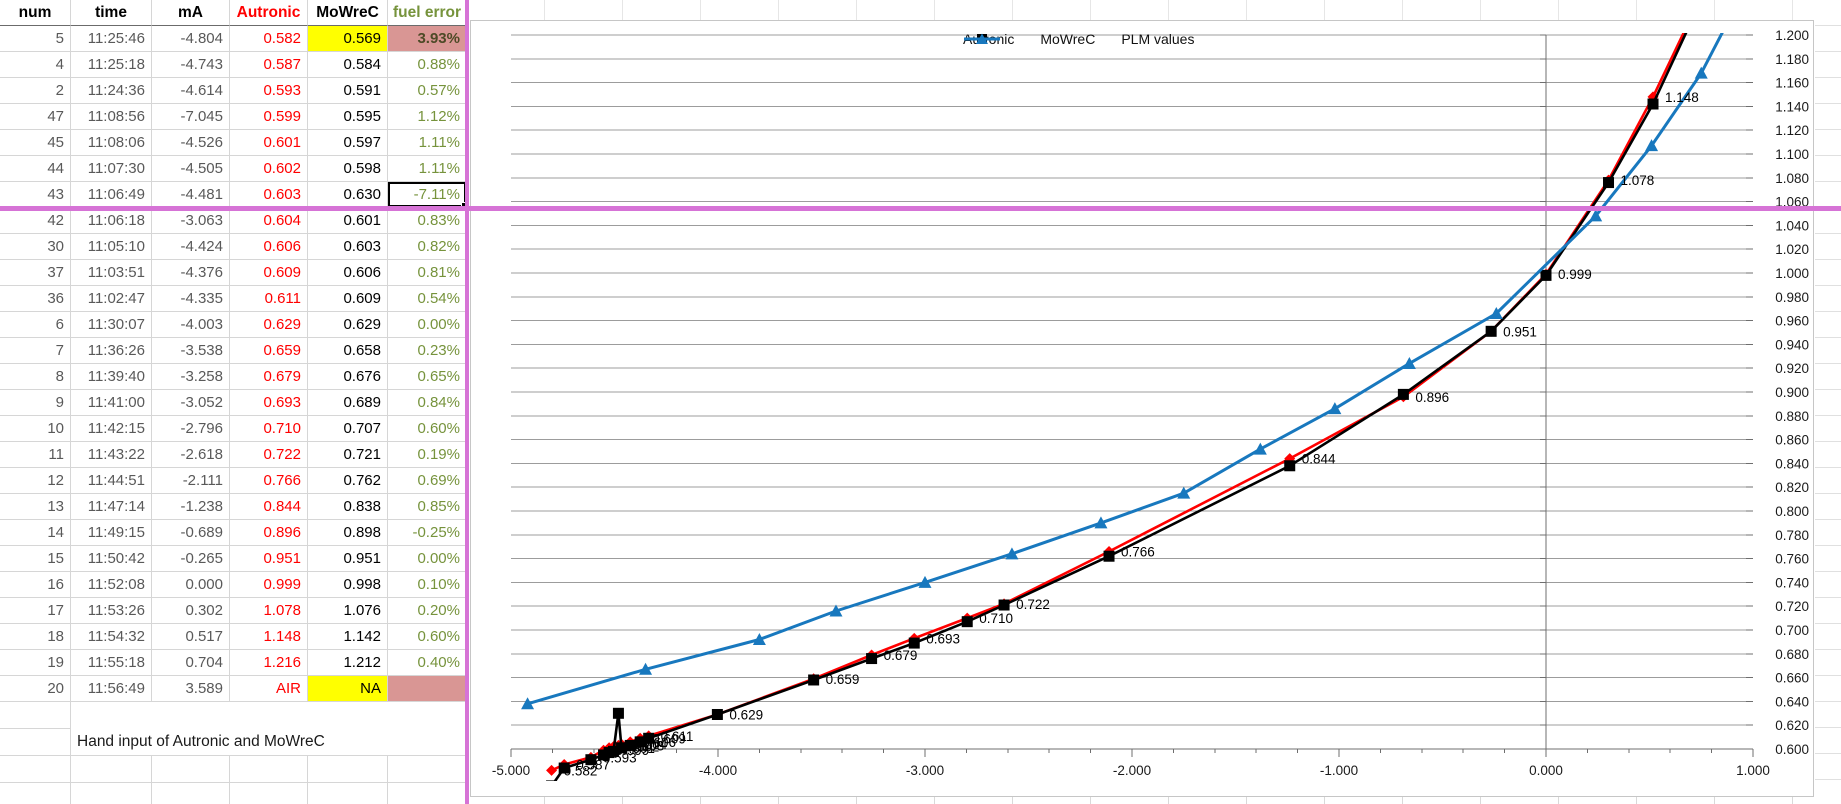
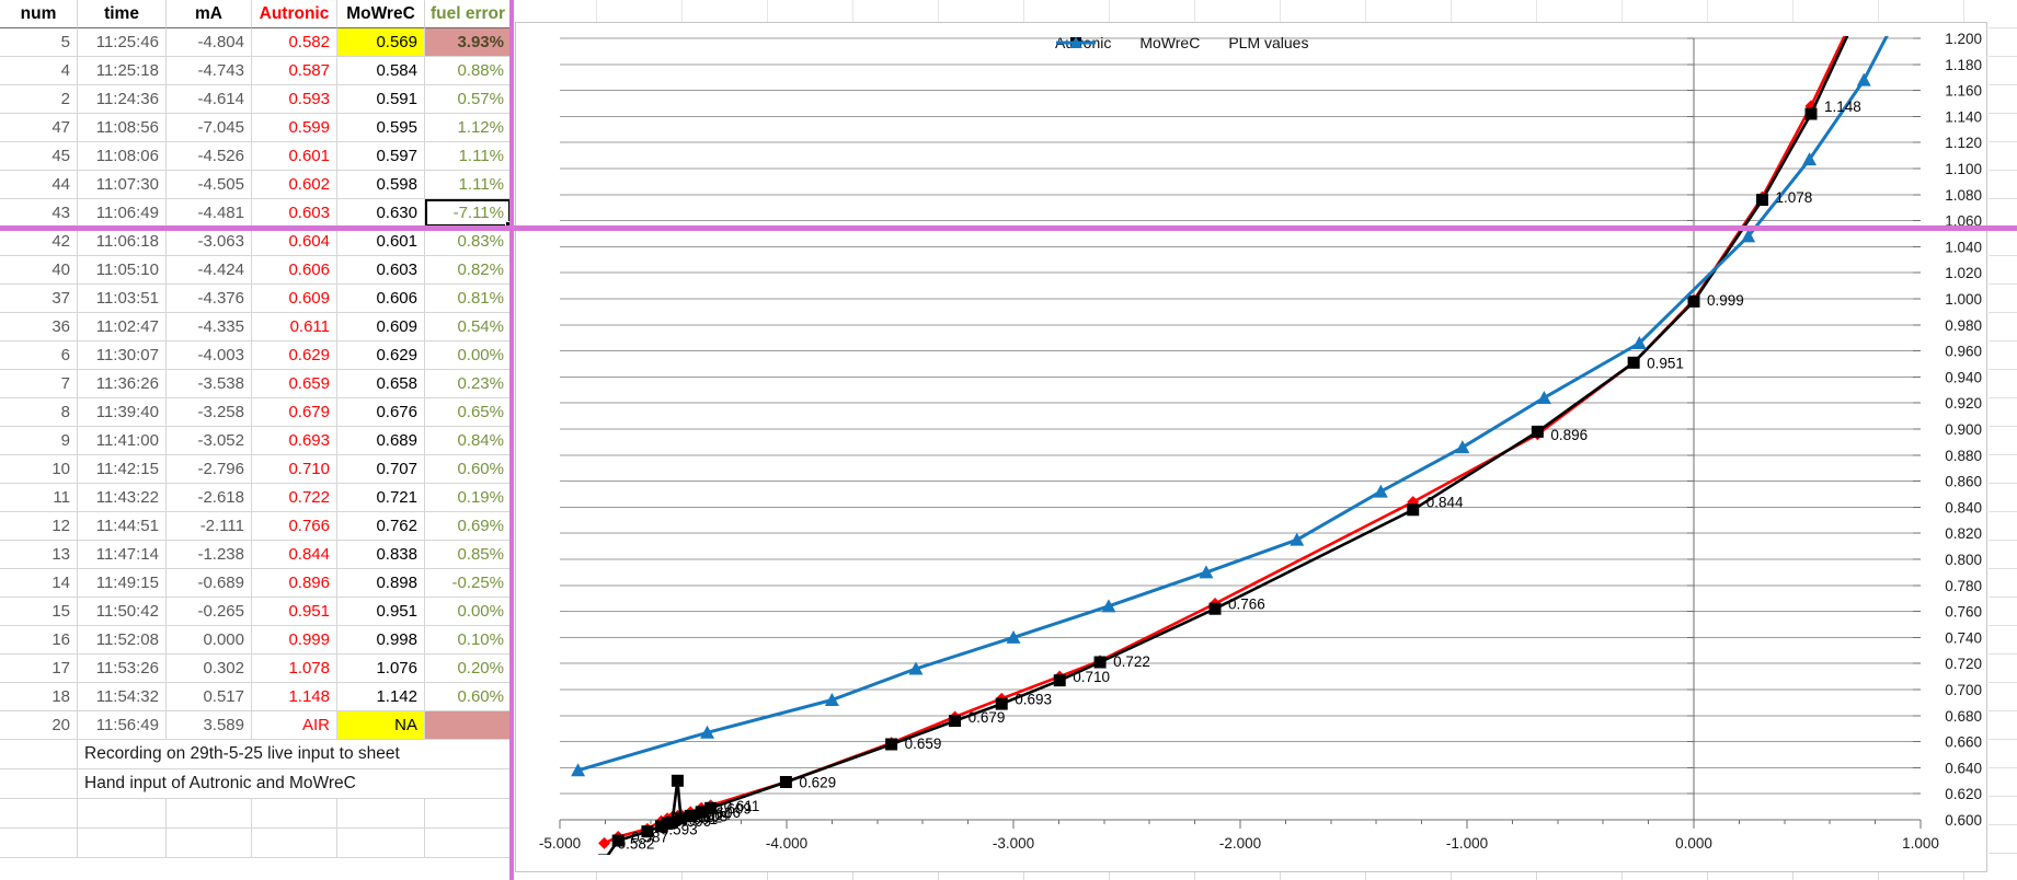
  num
  time
  mA
  Autronic
  MoWreC
  fuel error
  5
  11:25:46
  -4.804
  0.582
  0.569
  3.93%
  4
  11:25:18
  -4.743
  0.587
  0.584
  0.88%
  2
  11:24:36
  -4.614
  0.593
  0.591
  0.57%
  47
  11:08:56
  -7.045
  0.599
  0.595
  1.12%
  45
  11:08:06
  -4.526
  0.601
  0.597
  1.11%
  44
  11:07:30
  -4.505
  0.602
  0.598
  1.11%
  43
  11:06:49
  -4.481
  0.603
  0.630
  -7.11%
  42
  11:06:18
  -3.063
  0.604
  0.601
  0.83%
- 30
+ 40
  11:05:10
  -4.424
  0.606
  0.603
  0.82%
  37
  11:03:51
  -4.376
  0.609
  0.606
  0.81%
  36
  11:02:47
  -4.335
  0.611
  0.609
  0.54%
  6
  11:30:07
  -4.003
  0.629
  0.629
  0.00%
  7
  11:36:26
  -3.538
  0.659
  0.658
  0.23%
  8
  11:39:40
  -3.258
  0.679
  0.676
  0.65%
  9
  11:41:00
  -3.052
  0.693
  0.689
  0.84%
  10
  11:42:15
  -2.796
  0.710
  0.707
  0.60%
  11
  11:43:22
  -2.618
  0.722
  0.721
  0.19%
  12
  11:44:51
  -2.111
  0.766
  0.762
  0.69%
  13
  11:47:14
  -1.238
  0.844
  0.838
  0.85%
  14
  11:49:15
  -0.689
  0.896
  0.898
  -0.25%
  15
  11:50:42
  -0.265
  0.951
  0.951
  0.00%
  16
  11:52:08
  0.000
  0.999
  0.998
  0.10%
  17
  11:53:26
  0.302
  1.078
  1.076
  0.20%
  18
  11:54:32
  0.517
  1.148
  1.142
  0.60%
- 19
- 11:55:18
- 0.704
- 1.216
- 1.212
- 0.40%
  20
  11:56:49
  3.589
  AIR
  NA
+ Recording on 29th-5-25 live input to sheet
  Hand input of Autronic and MoWreC
  1.200
  1.180
  1.160
  1.140
  1.120
  1.100
  1.080
  1.060
  1.040
  1.020
  1.000
  0.980
  0.960
  0.940
  0.920
  0.900
  0.880
  0.860
  0.840
  0.820
  0.800
  0.780
  0.760
  0.740
  0.720
  0.700
  0.680
  0.660
  0.640
  0.620
  0.600
  -5.000
  -4.000
  -3.000
  -2.000
  -1.000
  0.000
  1.000
  0.582
  0.587
  0.593
  0.599
  0.601
  0.602
  0.603
  0.604
  0.606
  0.609
  0.611
  0.629
  0.659
  0.679
  0.693
  0.710
  0.722
  0.766
  0.844
  0.896
  0.951
  0.999
  1.078
  1.148
  MoWreC
  PLM values
